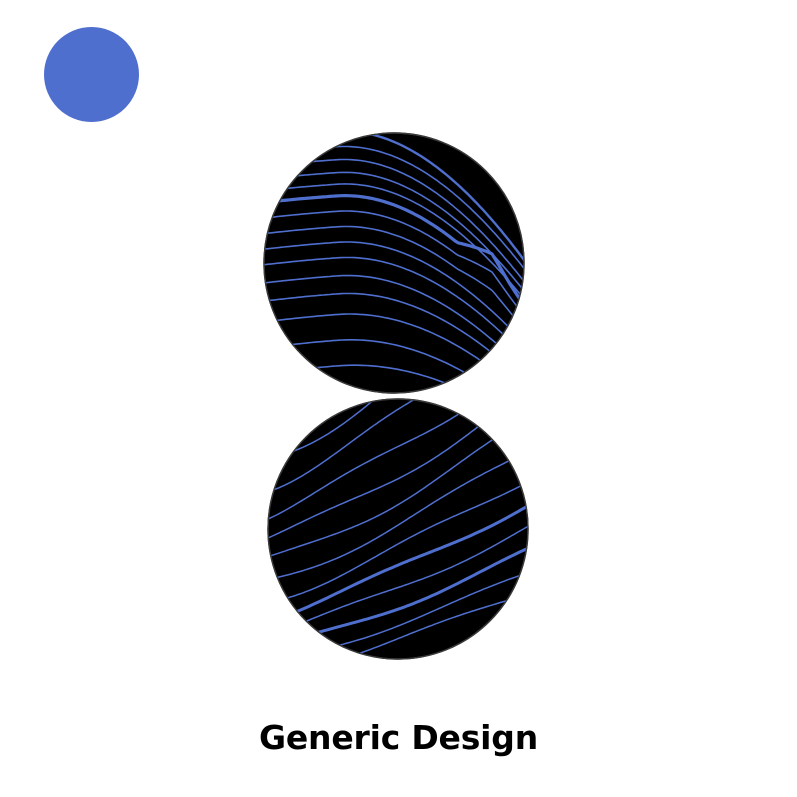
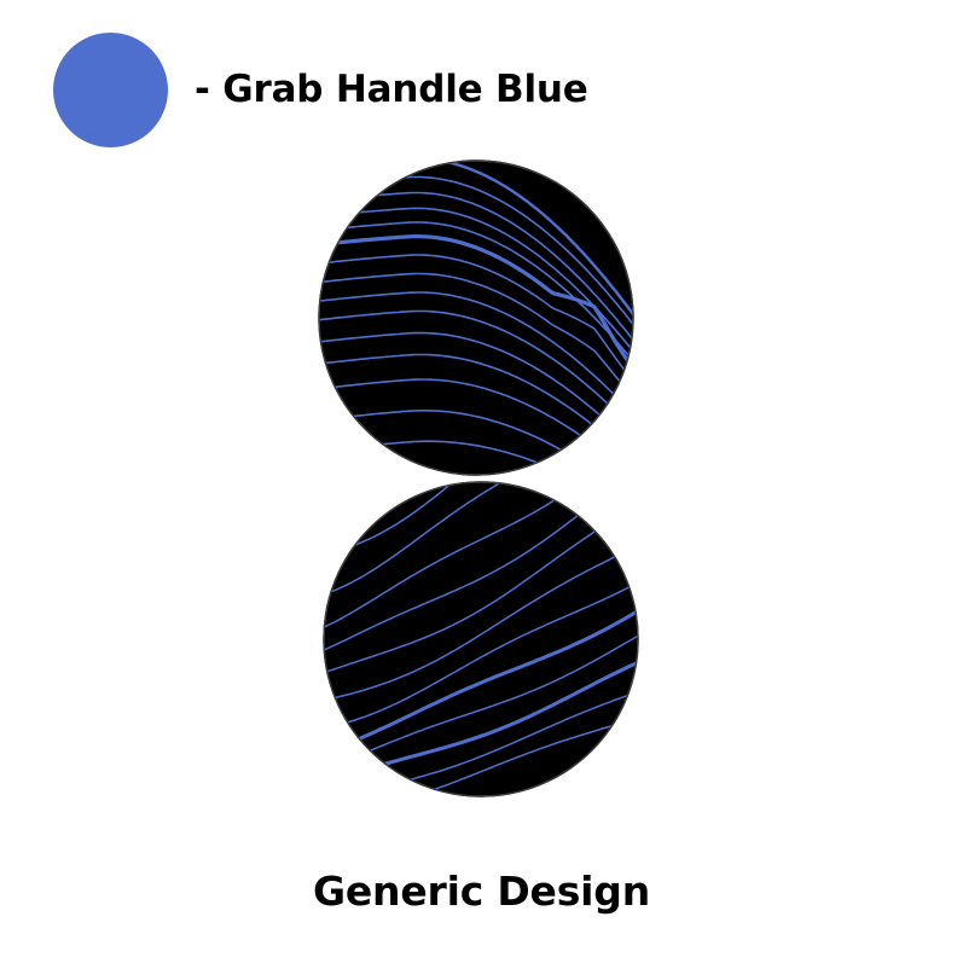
+ - Grab Handle Blue
  Generic Design
